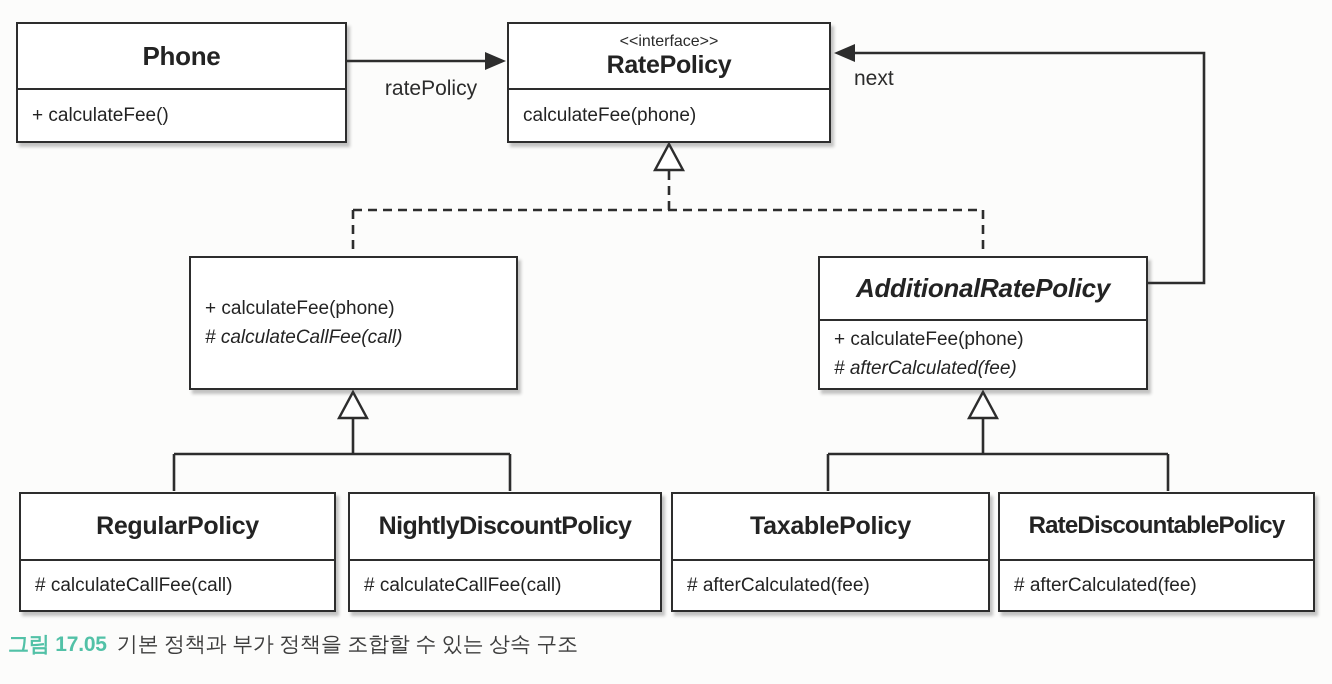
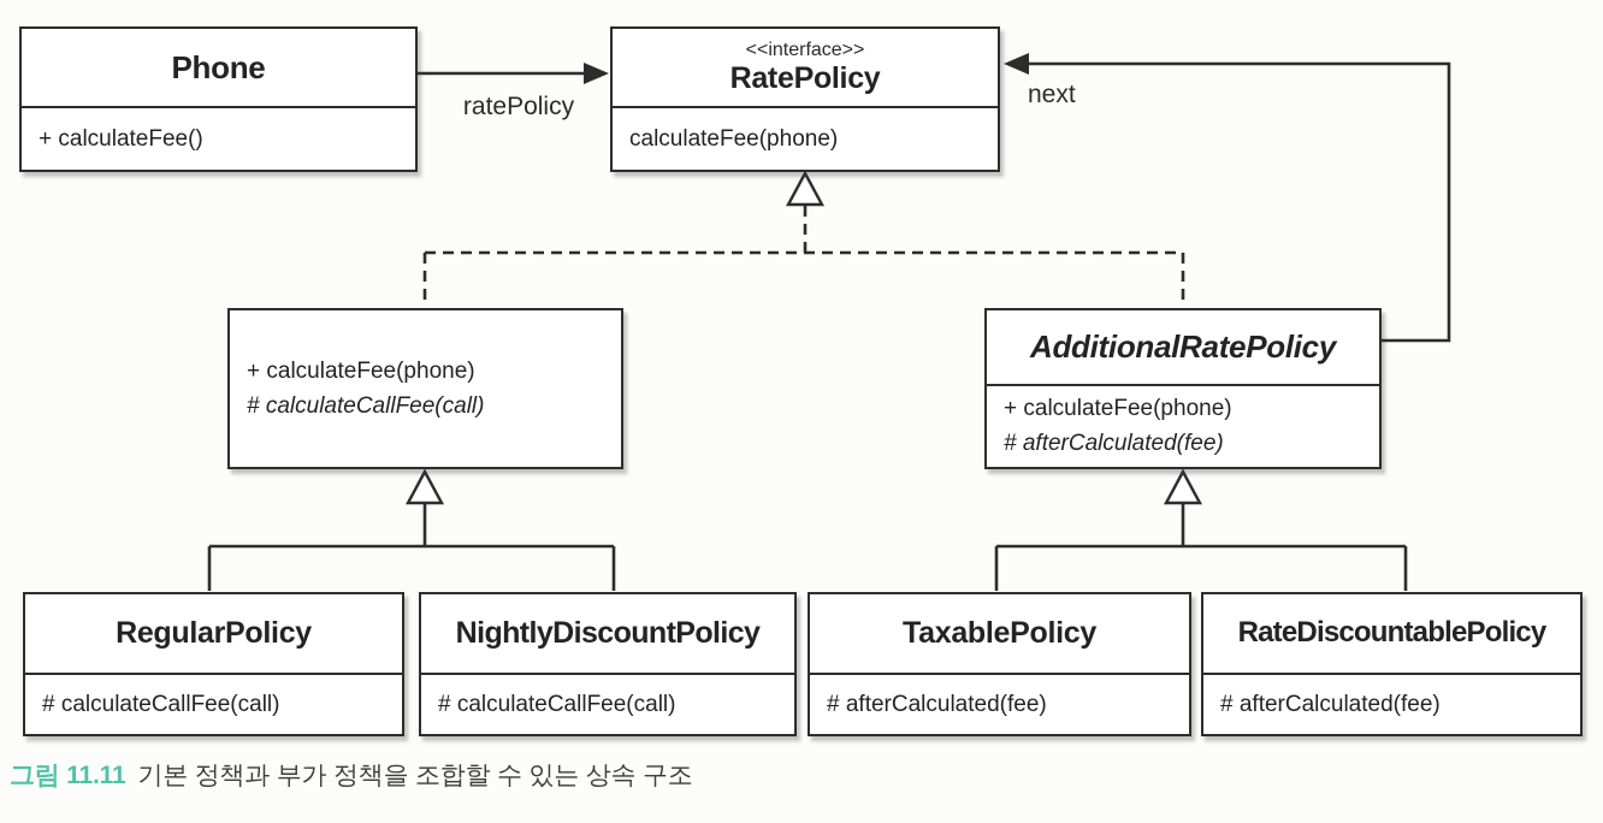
  Phone
  + calculateFee()
  <<interface>>
  RatePolicy
  calculateFee(phone)
  + calculateFee(phone)
  # calculateCallFee(call)
  AdditionalRatePolicy
  + calculateFee(phone)
  # afterCalculated(fee)
  RegularPolicy
  # calculateCallFee(call)
  NightlyDiscountPolicy
  # calculateCallFee(call)
  TaxablePolicy
  # afterCalculated(fee)
  RateDiscountablePolicy
  # afterCalculated(fee)
  ratePolicy
  next
- 그림 17.05 기본 정책과 부가 정책을 조합할 수 있는 상속 구조
+ 그림 11.11 기본 정책과 부가 정책을 조합할 수 있는 상속 구조
